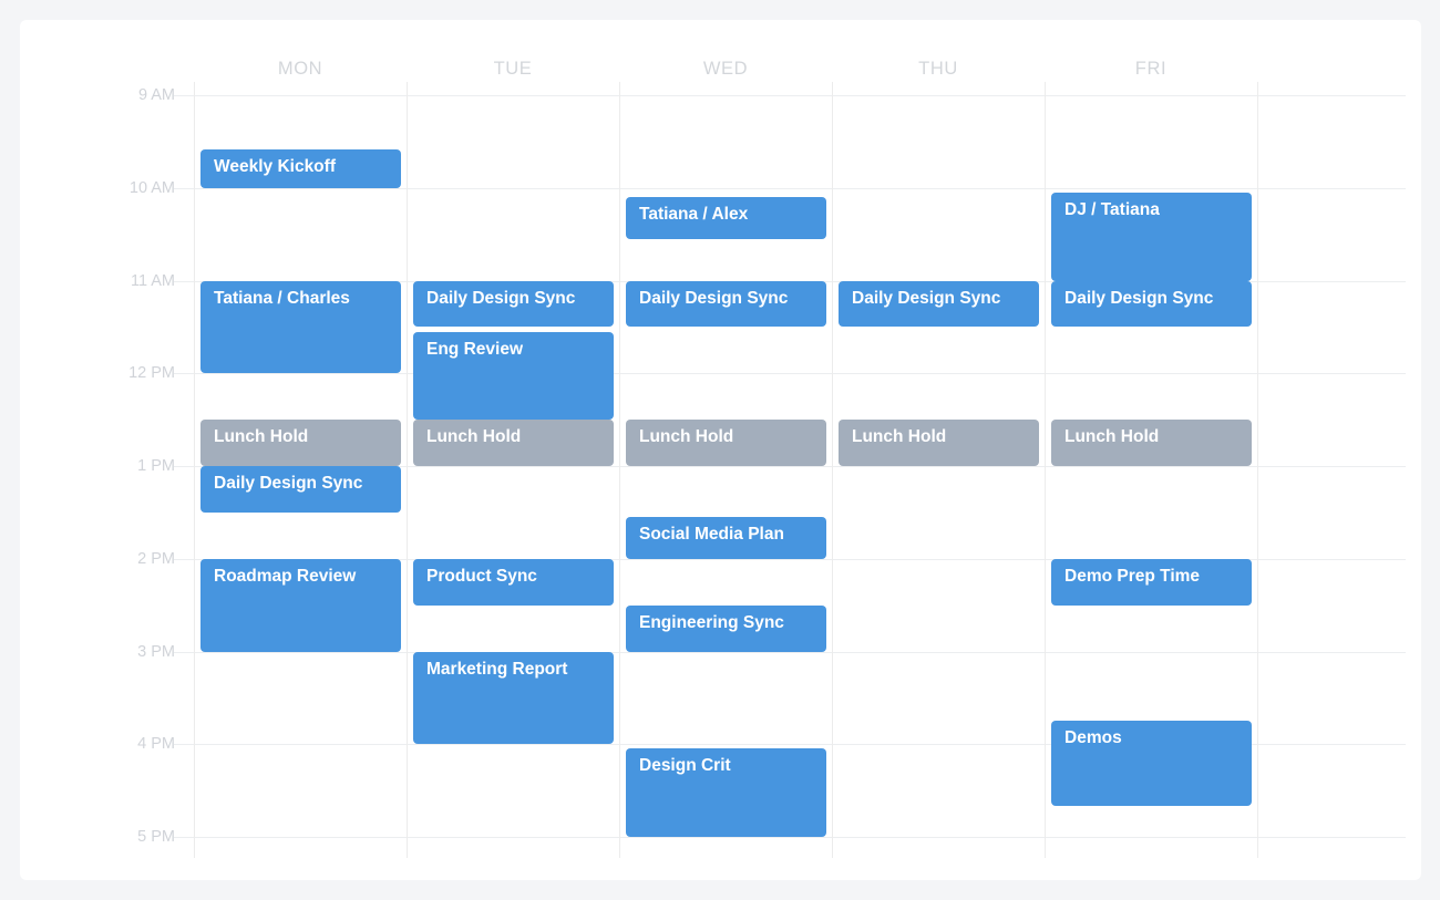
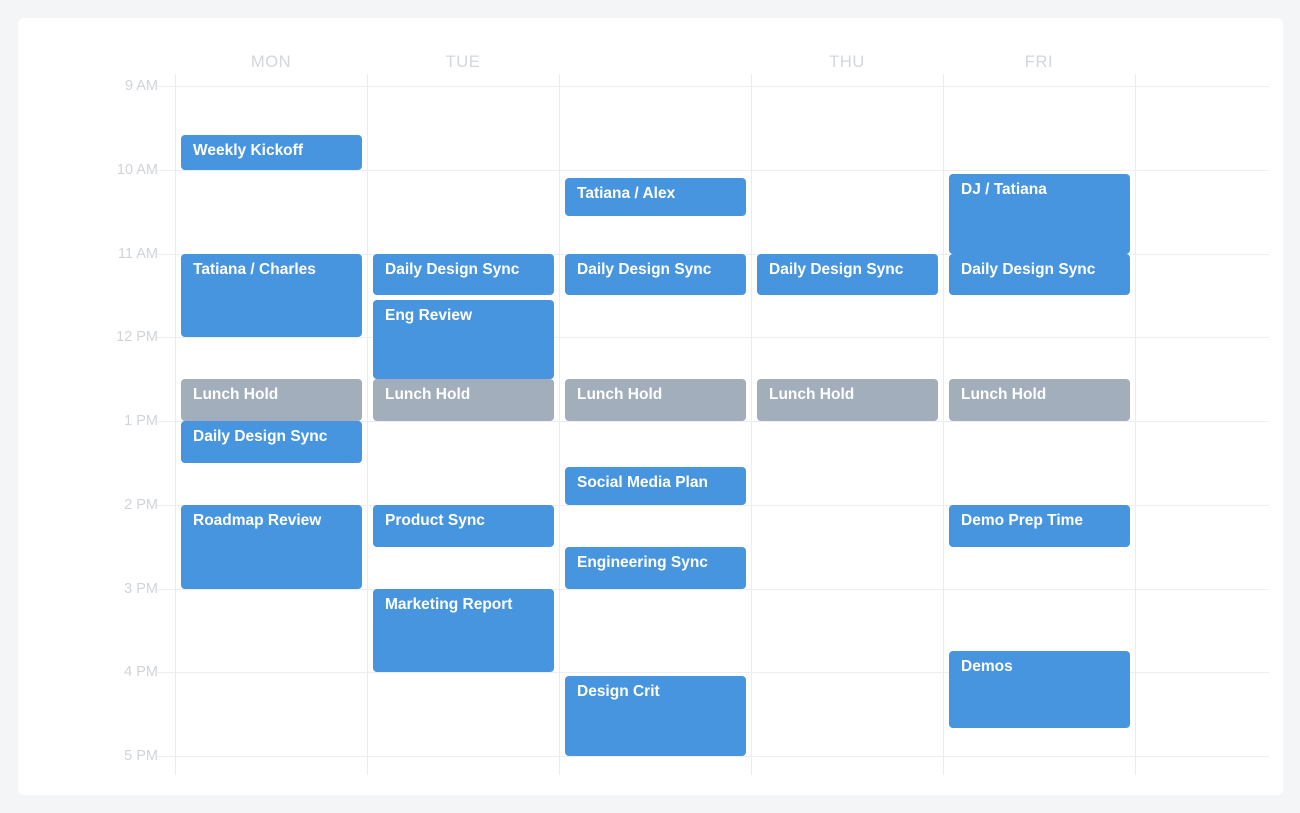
  9 AM
  10 AM
  11 AM
  12 PM
  1 PM
  2 PM
  3 PM
  4 PM
  5 PM
  MON
  TUE
- WED
  THU
  FRI
  Weekly Kickoff
  Tatiana / Charles
  Lunch Hold
  Daily Design Sync
  Roadmap Review
  Daily Design Sync
  Eng Review
  Lunch Hold
  Product Sync
  Marketing Report
  Tatiana / Alex
  Daily Design Sync
  Lunch Hold
  Social Media Plan
  Engineering Sync
  Design Crit
  Daily Design Sync
  Lunch Hold
  DJ / Tatiana
  Daily Design Sync
  Lunch Hold
  Demo Prep Time
  Demos
